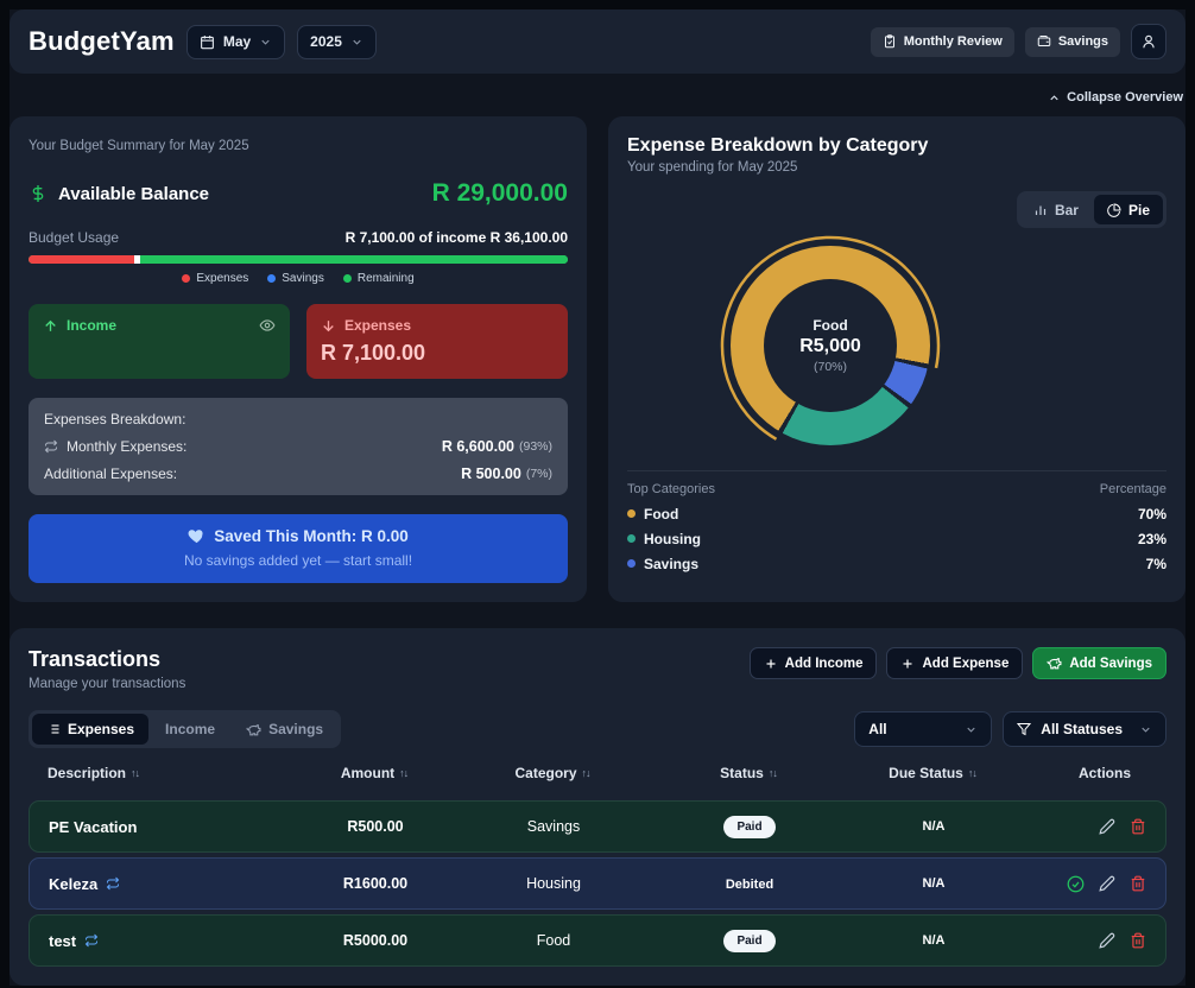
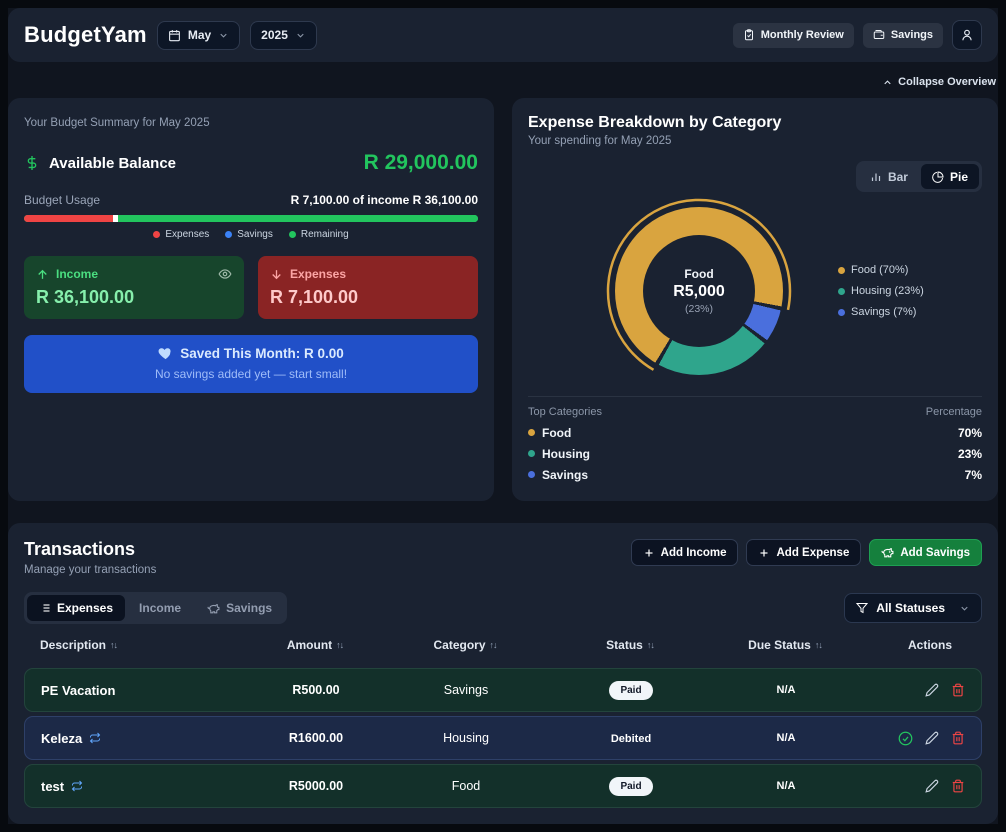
  BudgetYam
  May
  2025
  Monthly Review
  Savings
  Collapse Overview
  Your Budget Summary for May 2025
  Available Balance
  R 29,000.00
  Budget Usage
  R 7,100.00 of income R 36,100.00
  Expenses
  Savings
  Remaining
  Income
+ R 36,100.00
  Expenses
  R 7,100.00
- Expenses Breakdown:
- Monthly Expenses:
- R 6,600.00
- (93%)
- Additional Expenses:
- R 500.00
- (7%)
  Saved This Month: R 0.00
  No savings added yet — start small!
  Expense Breakdown by Category
  Your spending for May 2025
  Bar
  Pie
  Food
  R5,000
- (70%)
+ (23%)
+ Food (70%)
+ Housing (23%)
+ Savings (7%)
  Top Categories
  Percentage
  Food
  70%
  Housing
  23%
  Savings
  7%
  Transactions
  Manage your transactions
  Add Income
  Add Expense
  Add Savings
  Expenses
  Income
  Savings
- All
  All Statuses
  Description
  ↑↓
  Amount
  ↑↓
  Category
  ↑↓
  Status
  ↑↓
  Due Status
  ↑↓
  Actions
  PE Vacation
  R500.00
  Savings
  Paid
  N/A
  Keleza
  R1600.00
  Housing
  Debited
  N/A
  test
  R5000.00
  Food
  Paid
  N/A
